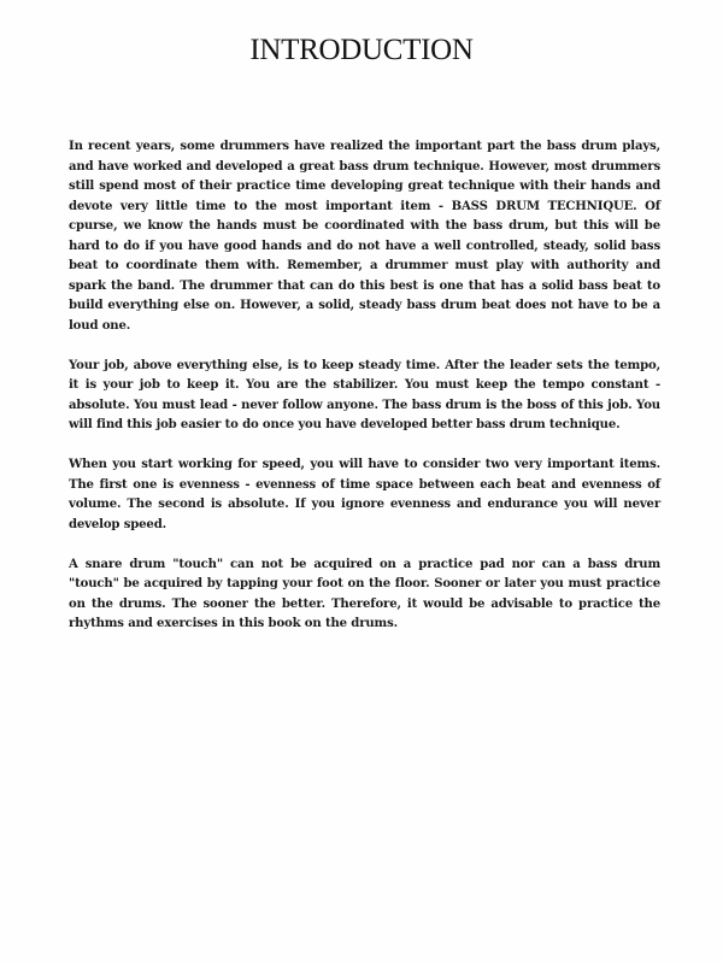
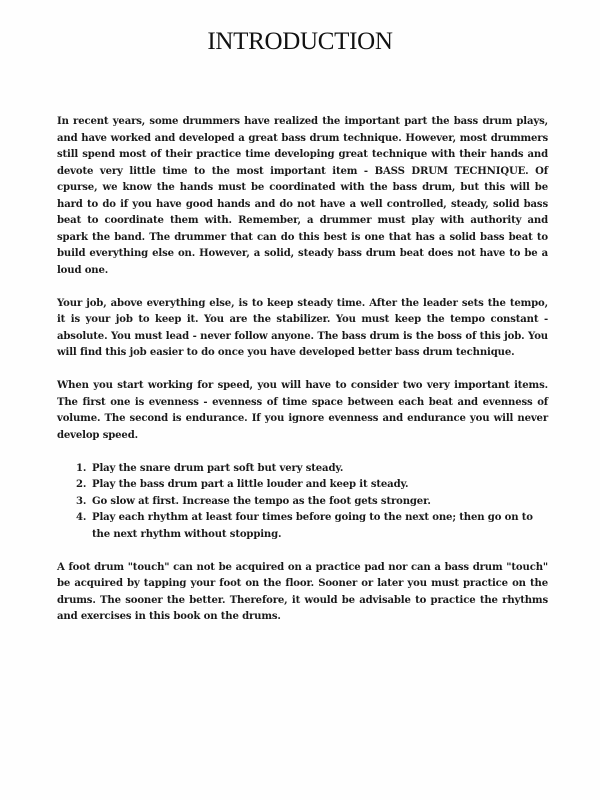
  INTRODUCTION
  In recent years, some drummers have realized the important part the bass drum plays, and have worked and developed a great bass drum technique. However, most drummers still spend most of their practice time developing great technique with their hands and devote very little time to the most important item - BASS DRUM TECHNIQUE. Of cpurse, we know the hands must be coordinated with the bass drum, but this will be hard to do if you have good hands and do not have a well controlled, steady, solid bass beat to coordinate them with. Remember, a drummer must play with authority and spark the band. The drummer that can do this best is one that has a solid bass beat to build everything else on. However, a solid, steady bass drum beat does not have to be a loud one.
  Your job, above everything else, is to keep steady time. After the leader sets the tempo, it is your job to keep it. You are the stabilizer. You must keep the tempo constant - absolute. You must lead - never follow anyone. The bass drum is the boss of this job. You will find this job easier to do once you have developed better bass drum technique.
- When you start working for speed, you will have to consider two very important items. The first one is evenness - evenness of time space between each beat and evenness of volume. The second is absolute. If you ignore evenness and endurance you will never develop speed.
+ When you start working for speed, you will have to consider two very important items. The first one is evenness - evenness of time space between each beat and evenness of volume. The second is endurance. If you ignore evenness and endurance you will never develop speed.
+ 1.
+ Play the snare drum part soft but very steady.
+ 2.
+ Play the bass drum part a little louder and keep it steady.
+ 3.
+ Go slow at first. Increase the tempo as the foot gets stronger.
+ 4.
+ Play each rhythm at least four times before going to the next one; then go on to the next rhythm without stopping.
- A snare drum "touch" can not be acquired on a practice pad nor can a bass drum "touch" be acquired by tapping your foot on the floor. Sooner or later you must practice on the drums. The sooner the better. Therefore, it would be advisable to practice the rhythms and exercises in this book on the drums.
+ A foot drum "touch" can not be acquired on a practice pad nor can a bass drum "touch" be acquired by tapping your foot on the floor. Sooner or later you must practice on the drums. The sooner the better. Therefore, it would be advisable to practice the rhythms and exercises in this book on the drums.
